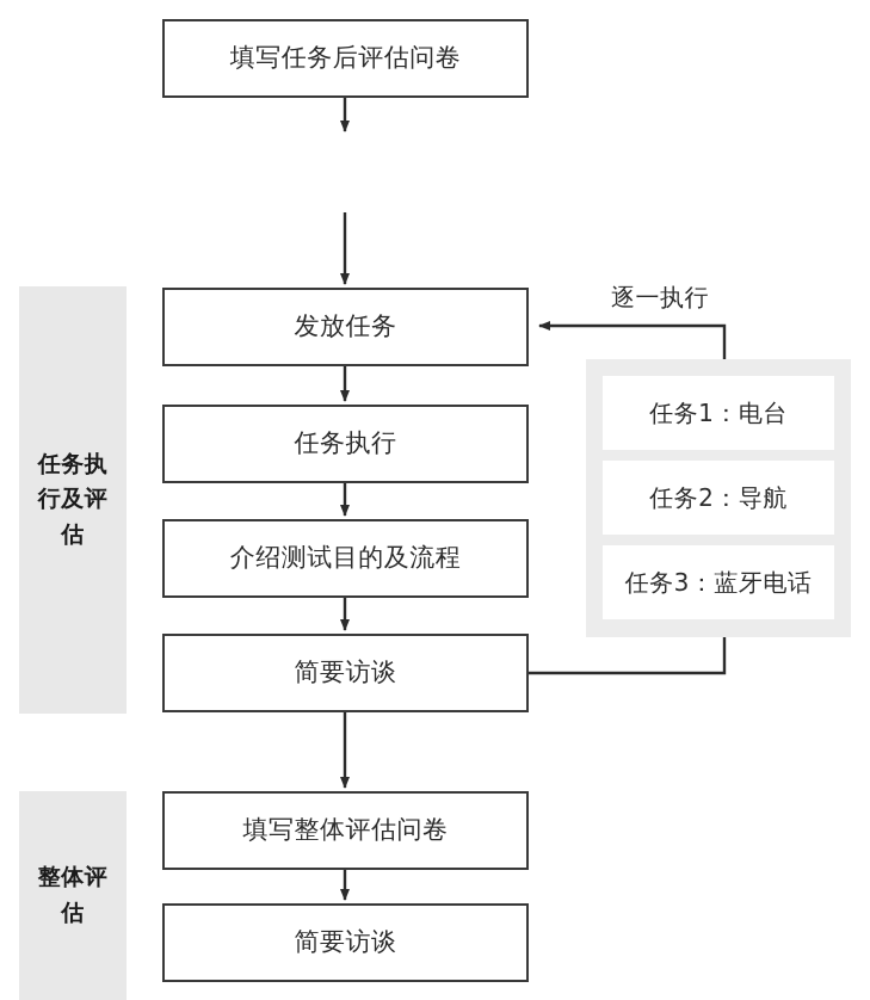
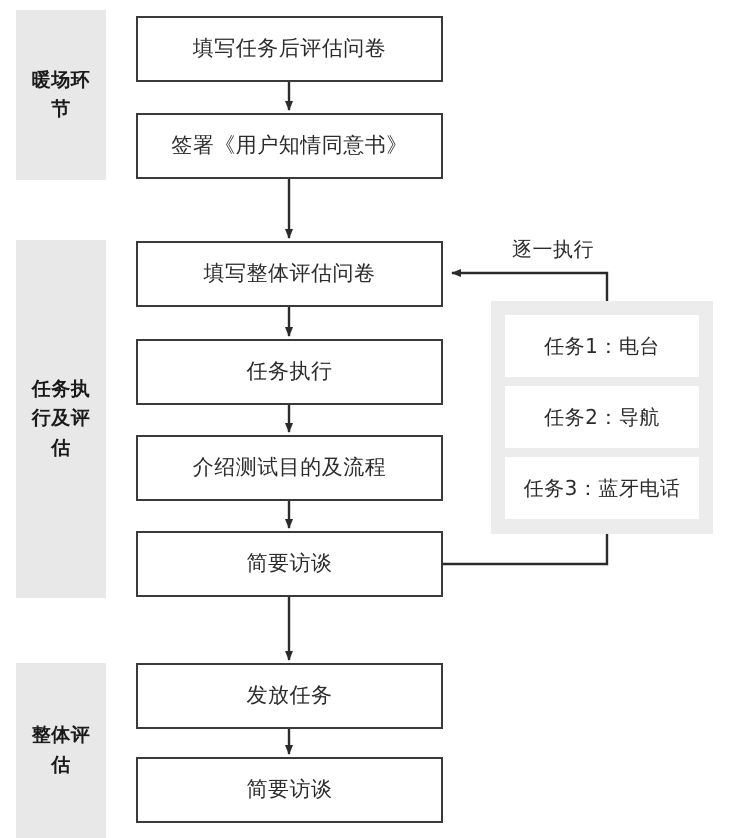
+ 暖场环节
  任务执行及评估
  整体评估
  填写任务后评估问卷
+ 签署《用户知情同意书》
- 发放任务
+ 填写整体评估问卷
  任务执行
  介绍测试目的及流程
  简要访谈
- 填写整体评估问卷
+ 发放任务
  简要访谈
  逐一执行
  任务1：电台
  任务2：导航
  任务3：蓝牙电话
